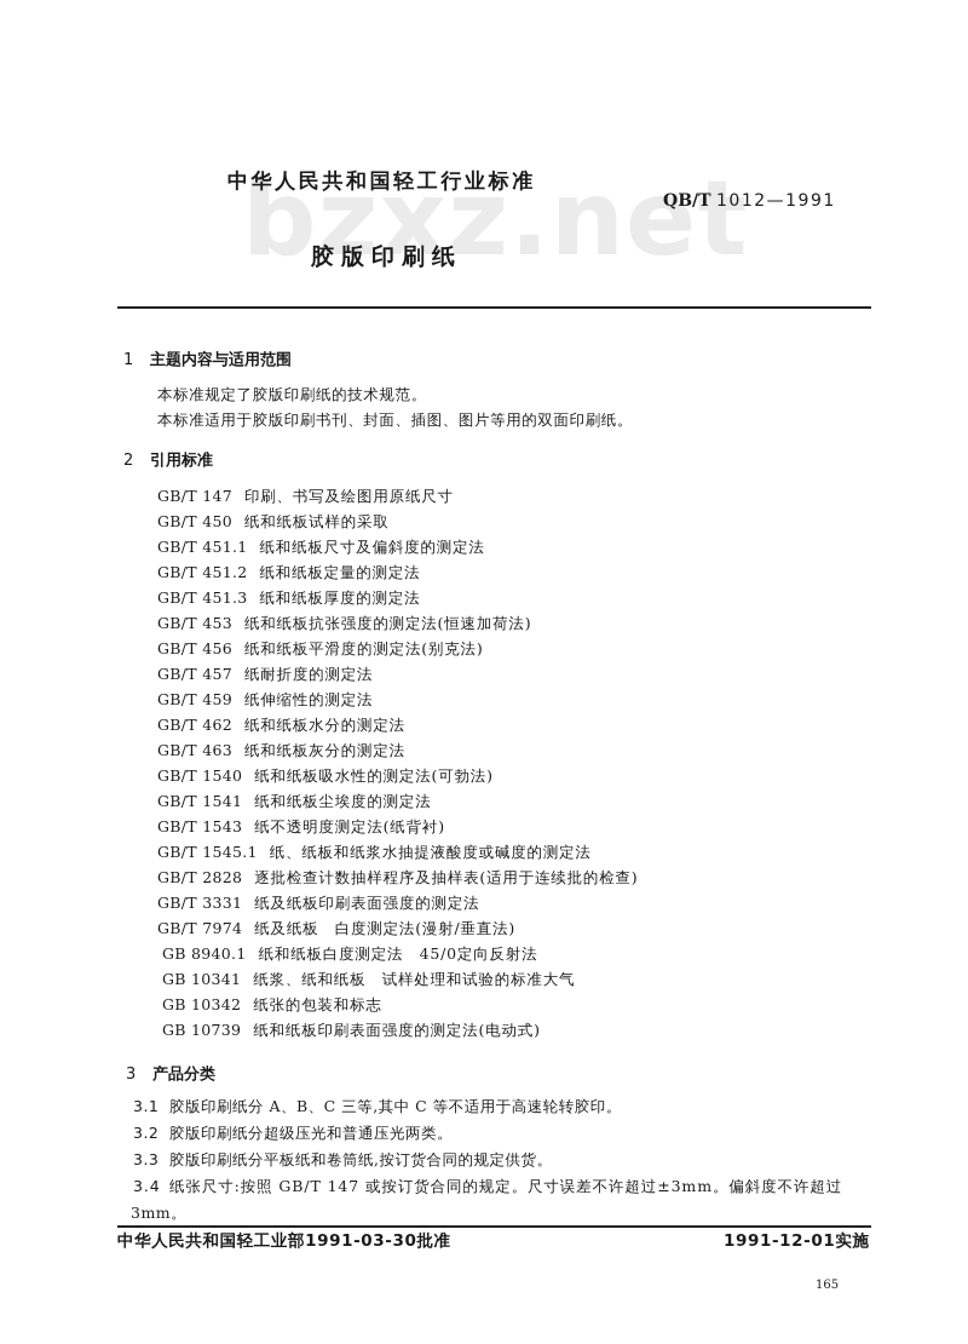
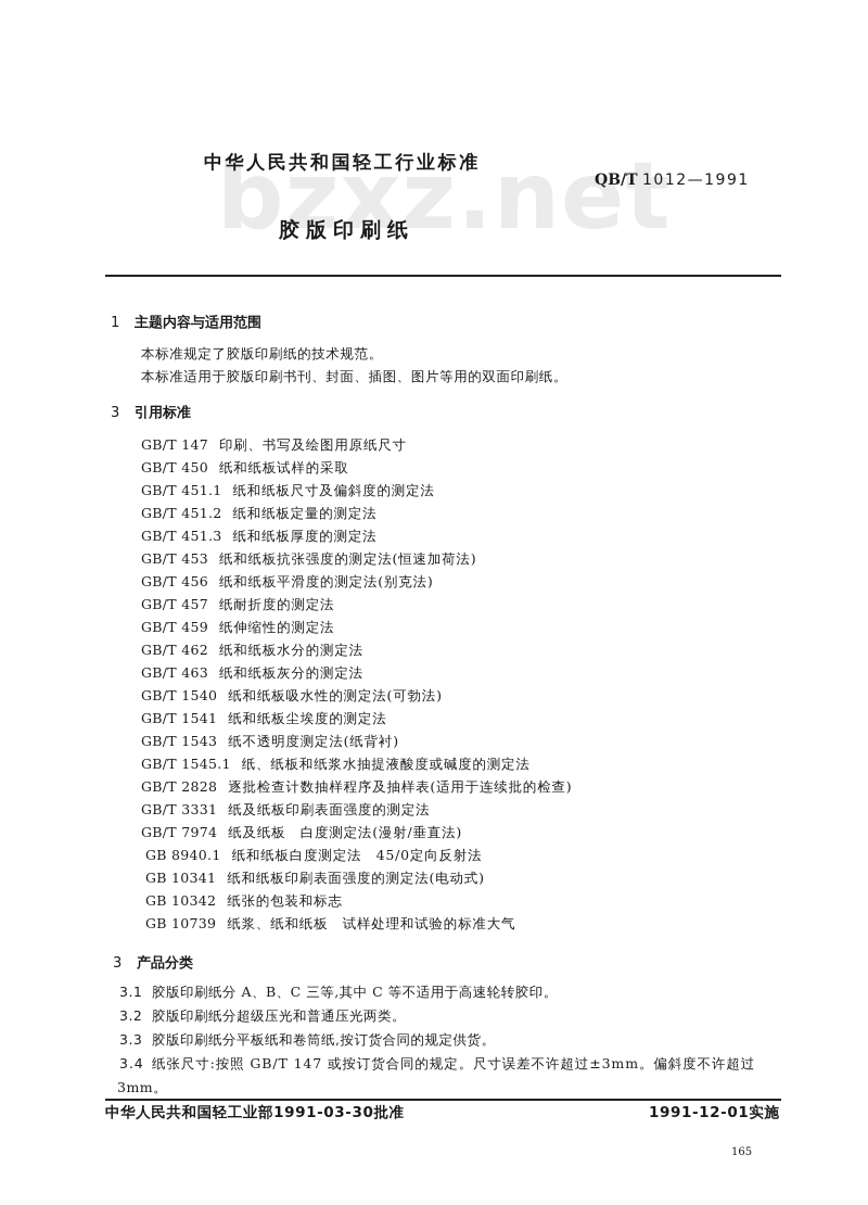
  bzxz.net
  中华人民共和国轻工行业标准
  QB/T 1012—1991
  胶版印刷纸
  1 主题内容与适用范围
  本标准规定了胶版印刷纸的技术规范。
  本标准适用于胶版印刷书刊、封面、插图、图片等用的双面印刷纸。
- 2 引用标准
+ 3 引用标准
  GB/T 147 印刷、书写及绘图用原纸尺寸
  GB/T 450 纸和纸板试样的采取
  GB/T 451.1 纸和纸板尺寸及偏斜度的测定法
  GB/T 451.2 纸和纸板定量的测定法
  GB/T 451.3 纸和纸板厚度的测定法
  GB/T 453 纸和纸板抗张强度的测定法(恒速加荷法)
  GB/T 456 纸和纸板平滑度的测定法(别克法)
  GB/T 457 纸耐折度的测定法
  GB/T 459 纸伸缩性的测定法
  GB/T 462 纸和纸板水分的测定法
  GB/T 463 纸和纸板灰分的测定法
  GB/T 1540 纸和纸板吸水性的测定法(可勃法)
  GB/T 1541 纸和纸板尘埃度的测定法
  GB/T 1543 纸不透明度测定法(纸背衬)
  GB/T 1545.1 纸、纸板和纸浆水抽提液酸度或碱度的测定法
  GB/T 2828 逐批检查计数抽样程序及抽样表(适用于连续批的检查)
  GB/T 3331 纸及纸板印刷表面强度的测定法
  GB/T 7974 纸及纸板 白度测定法(漫射/垂直法)
  GB 8940.1 纸和纸板白度测定法 45/0定向反射法
- GB 10341 纸浆、纸和纸板 试样处理和试验的标准大气
+ GB 10341 纸和纸板印刷表面强度的测定法(电动式)
  GB 10342 纸张的包装和标志
- GB 10739 纸和纸板印刷表面强度的测定法(电动式)
+ GB 10739 纸浆、纸和纸板 试样处理和试验的标准大气
  3 产品分类
  3.1 胶版印刷纸分 A、B、C 三等,其中 C 等不适用于高速轮转胶印。
  3.2 胶版印刷纸分超级压光和普通压光两类。
  3.3 胶版印刷纸分平板纸和卷筒纸,按订货合同的规定供货。
  3.4 纸张尺寸:按照 GB/T 147 或按订货合同的规定。尺寸误差不许超过±3mm。偏斜度不许超过
  3mm。
  中华人民共和国轻工业部1991-03-30批准
  1991-12-01实施
  165
